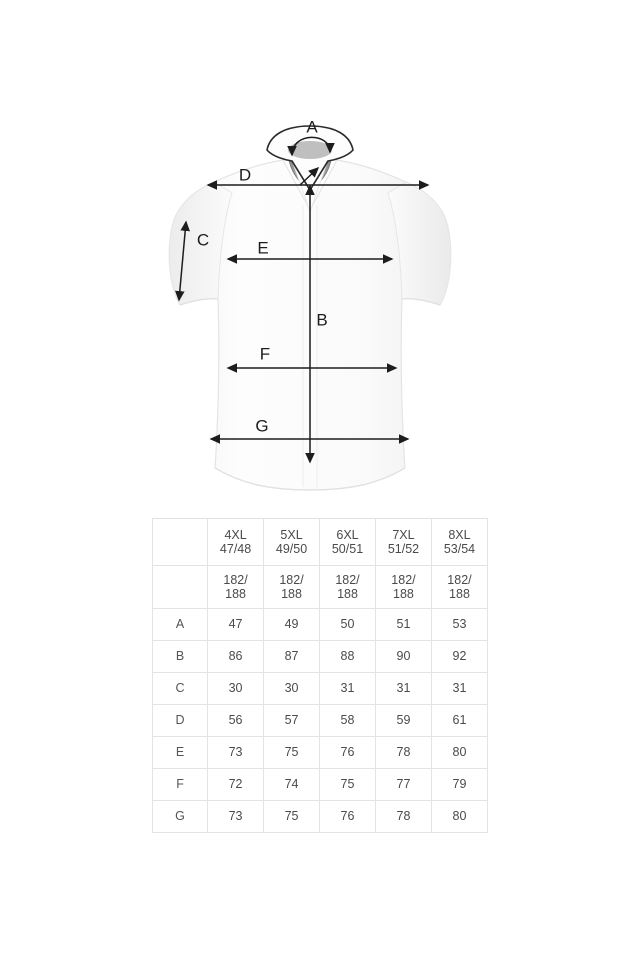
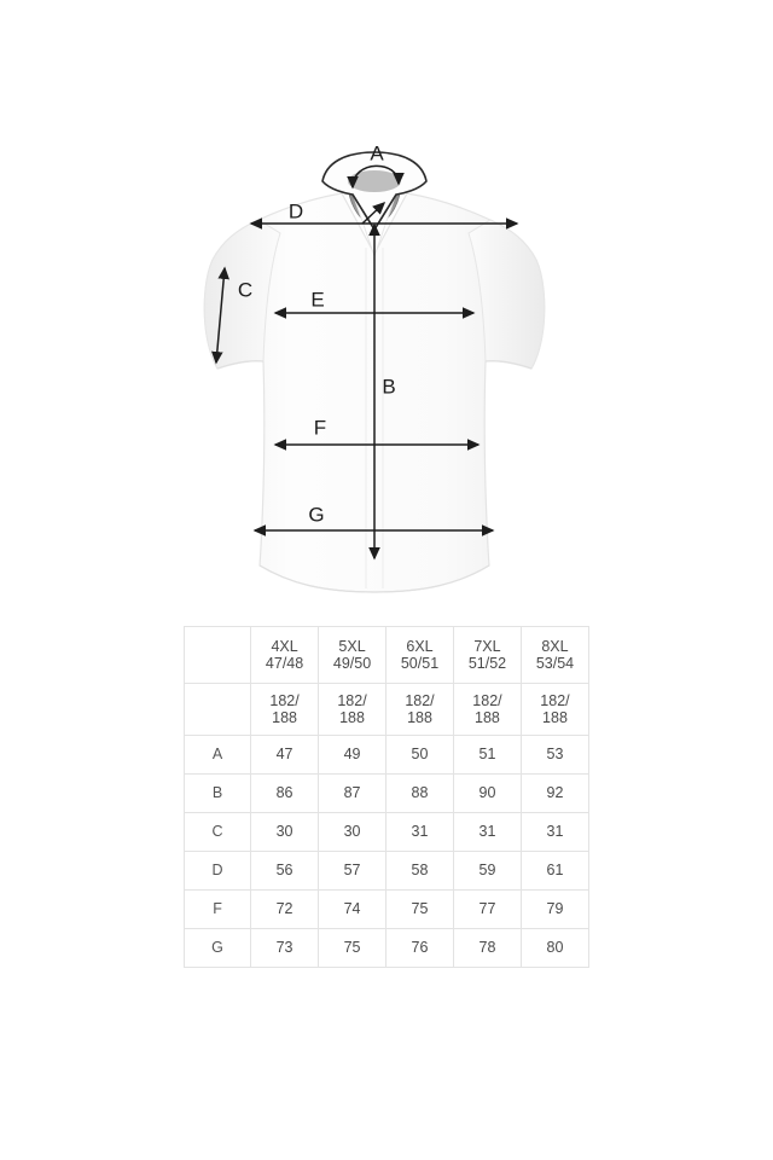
  A
  D
  C
  E
  B
  F
  G
  	4XL 47/48	5XL 49/50	6XL 50/51	7XL 51/52	8XL 53/54
  	182/ 188	182/ 188	182/ 188	182/ 188	182/ 188
  A	47	49	50	51	53
  B	86	87	88	90	92
  C	30	30	31	31	31
  D	56	57	58	59	61
- E	73	75	76	78	80
  F	72	74	75	77	79
  G	73	75	76	78	80
